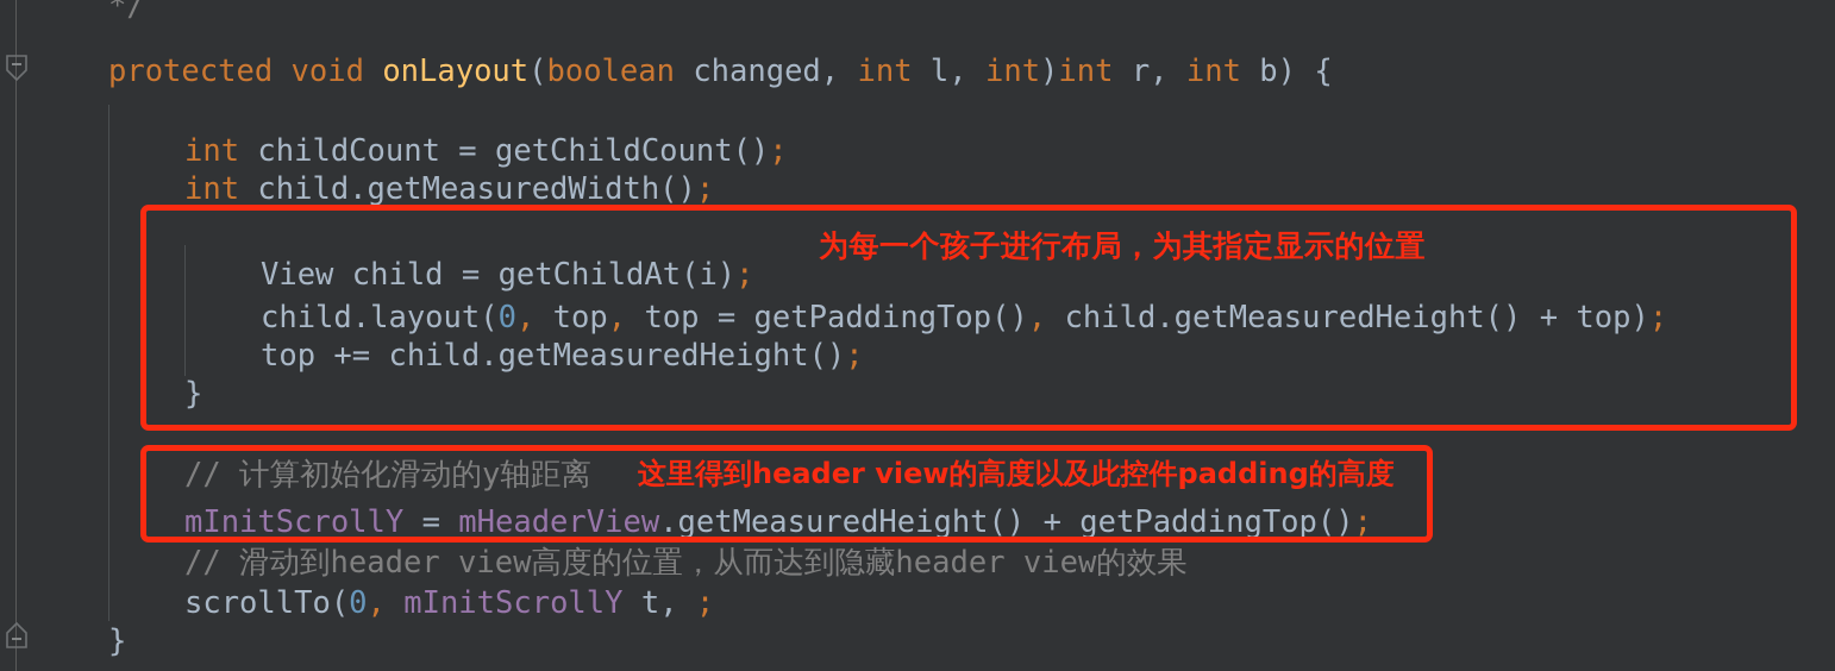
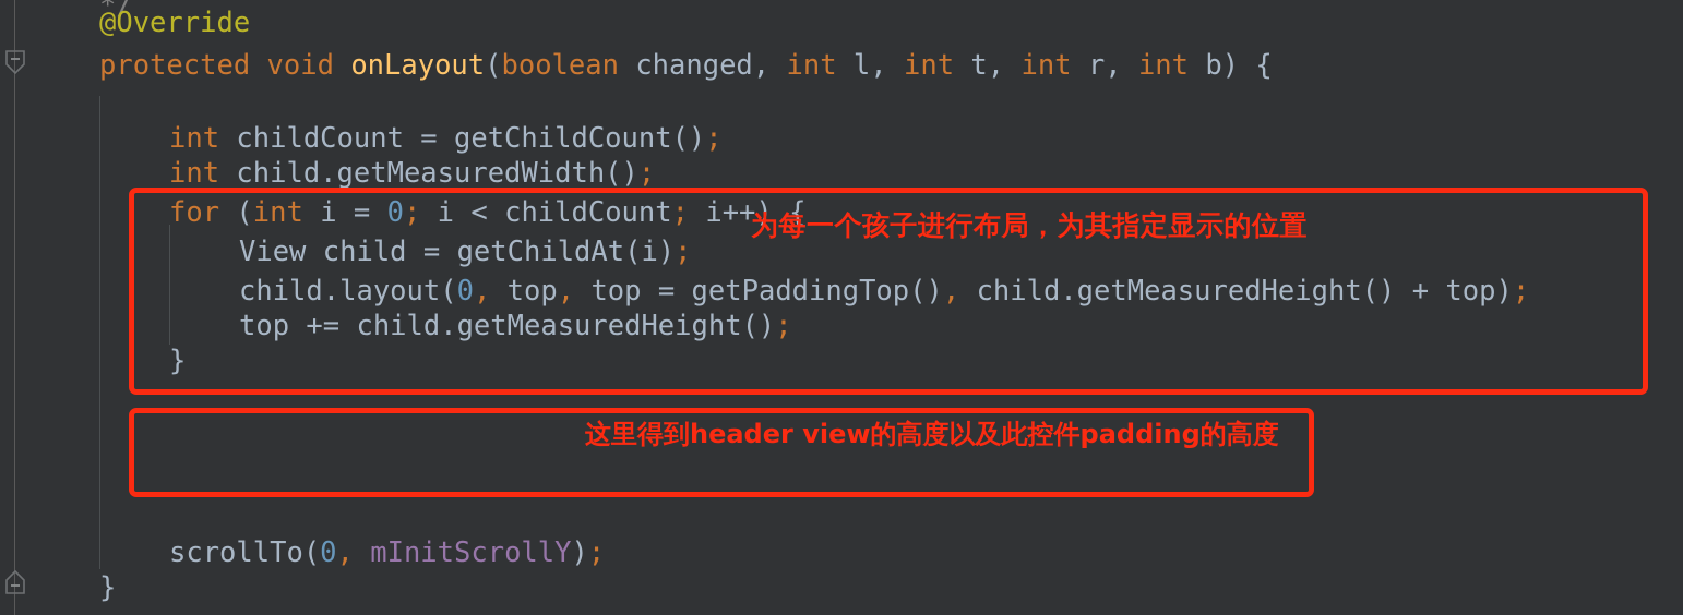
  */
+ @Override
- protected void onLayout(boolean changed, int l, int)int r, int b) {
+ protected void onLayout(boolean changed, int l, int t, int r, int b) {
  int childCount = getChildCount();
  int child.getMeasuredWidth();
+ for (int i = 0; i < childCount; i++) {
  View child = getChildAt(i);
  child.layout(0, top, top = getPaddingTop(), child.getMeasuredHeight() + top);
  top += child.getMeasuredHeight();
  }
- // 计算初始化滑动的y轴距离
- mInitScrollY = mHeaderView.getMeasuredHeight() + getPaddingTop();
- // 滑动到header view高度的位置，从而达到隐藏header view的效果
- scrollTo(0, mInitScrollY t, ;
+ scrollTo(0, mInitScrollY);
  }
  为每一个孩子进行布局，为其指定显示的位置
  这里得到header view的高度以及此控件padding的高度
